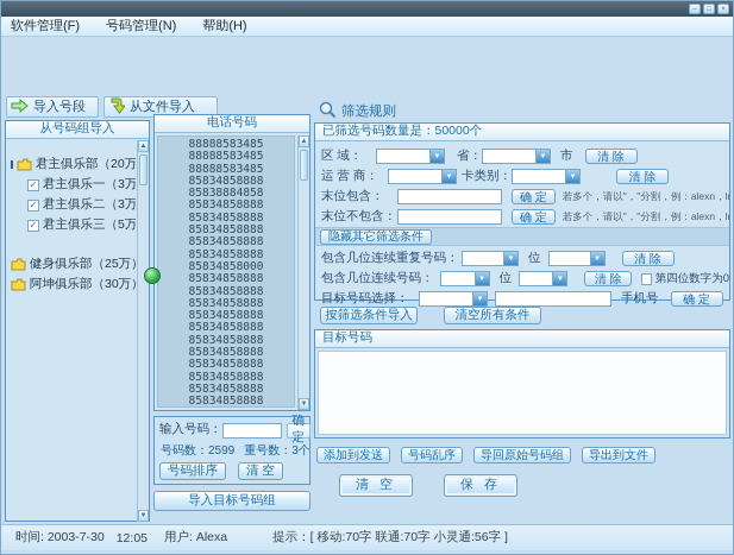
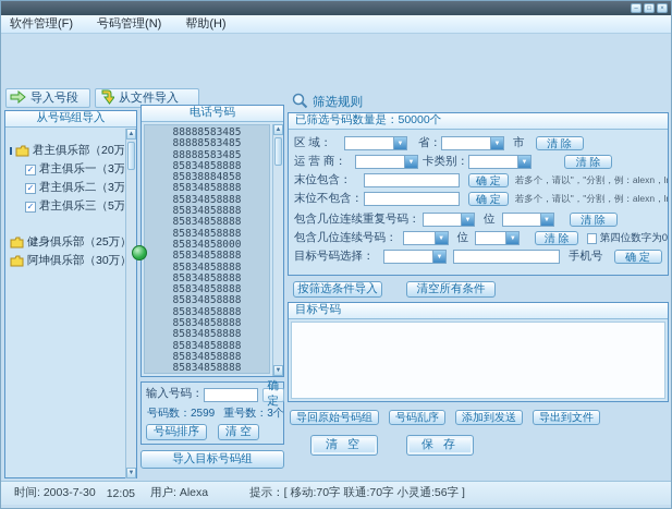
  软件管理(F)
  号码管理(N)
  帮助(H)
  导入号段
  从文件导入
  从号码组导入
  君主俱乐部（20万
  ✓
  君主俱乐一（3万
  ✓
  君主俱乐二（3万
  ✓
  君主俱乐三（5万
  健身俱乐部（25万
  阿坤俱乐部（30万
  电话号码
  88888583485
  88888583485
  88888583485
  85834858888
  85838884858
  85834858888
  85834858888
  85834858888
  85834858888
  85834858888
  85834858000
  85834858888
  85834858888
  85834858888
  85834858888
  85834858888
  85834858888
  85834858888
  85834858888
  85834858888
  85834858888
  85834858888
  输入号码：
  确定
  号码数：2599
  重号数：3个
  号码排序
  清 空
  导入目标号码组
  筛选规则
  已筛选号码数量是：50000个
  区 域：
  省：
  市
  清 除
  运 营 商：
  卡类别：
  清 除
  末位包含：
  确 定
  末位不包含：
  确 定
- 隐藏其它筛选条件
  包含几位连续重复号码：
  位
  清 除
  包含几位连续号码：
  位
  清 除
  第四位数字为0
  目标号码选择：
  手机号
  确 定
  按筛选条件导入
  清空所有条件
  目标号码
- 添加到发送
+ 导回原始号码组
  号码乱序
- 导回原始号码组
+ 添加到发送
  导出到文件
  清 空
  保 存
  时间: 2003-7-30
  12:05
  用户: Alexa
  提示：[ 移动:70字 联通:70字 小灵通:56字 ]
